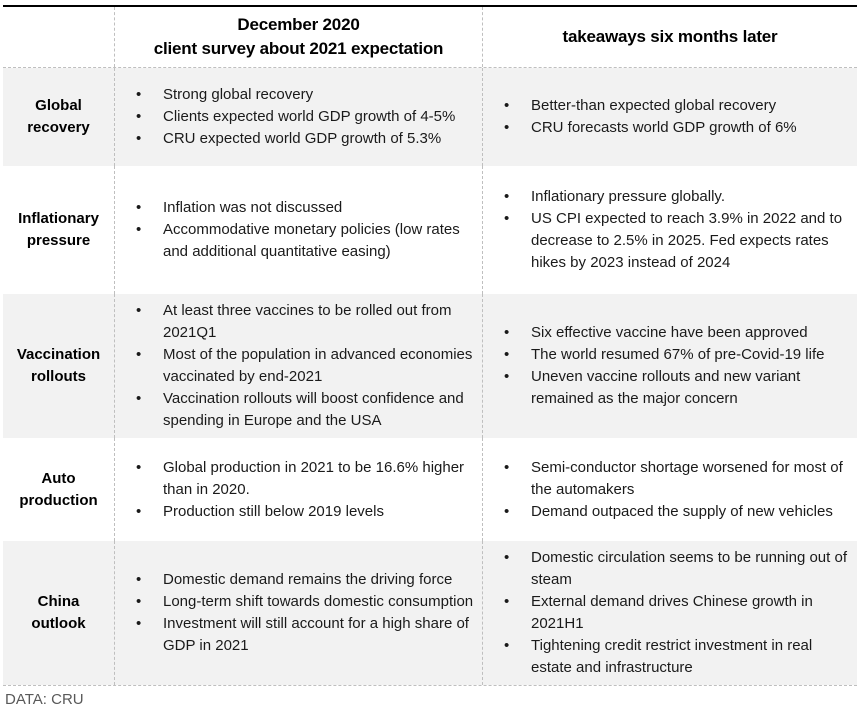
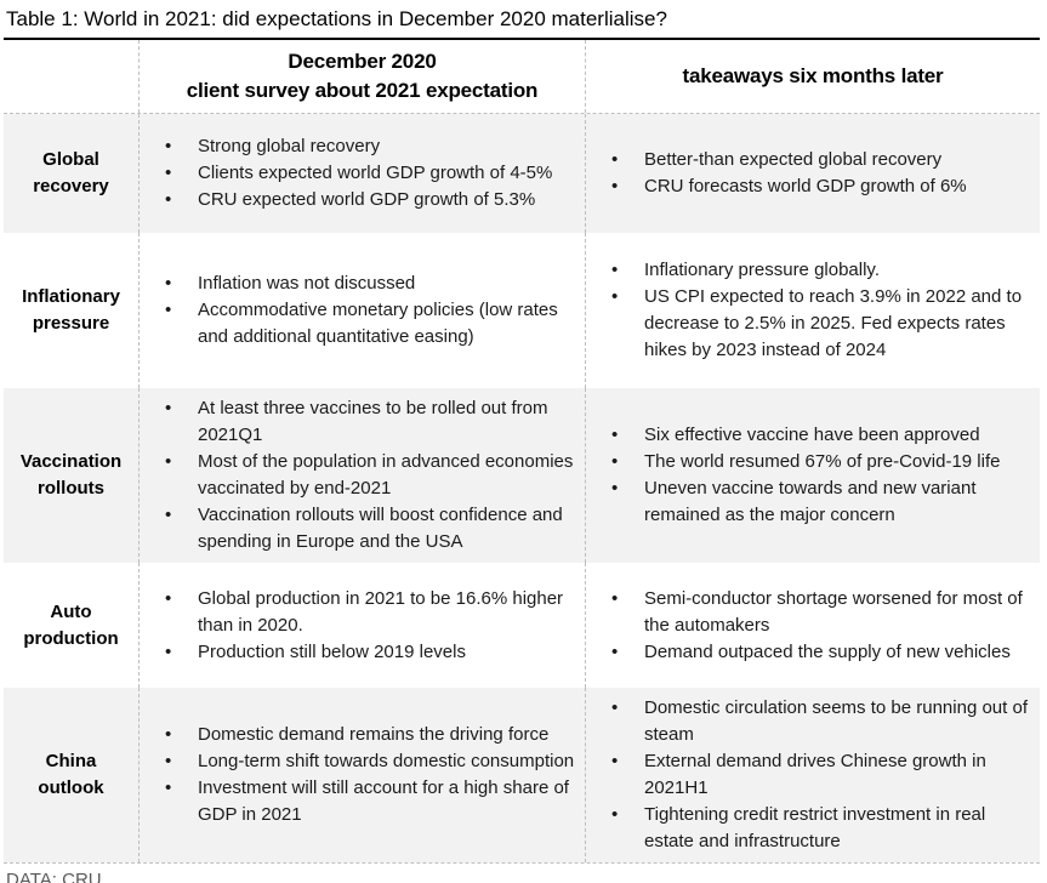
+ Table 1: World in 2021: did expectations in December 2020 materlialise?
  December 2020
  client survey about 2021 expectation
  takeaways six months later
  Global recovery
  •
  Strong global recovery
  •
  Clients expected world GDP growth of 4-5%
  •
  CRU expected world GDP growth of 5.3%
  •
  Better-than expected global recovery
  •
  CRU forecasts world GDP growth of 6%
  Inflationary pressure
  •
  Inflation was not discussed
  •
  Accommodative monetary policies (low rates and additional quantitative easing)
  •
  Inflationary pressure globally.
  •
  US CPI expected to reach 3.9% in 2022 and to decrease to 2.5% in 2025. Fed expects rates hikes by 2023 instead of 2024
  Vaccination rollouts
  •
  At least three vaccines to be rolled out from 2021Q1
  •
  Most of the population in advanced economies vaccinated by end-2021
  •
  Vaccination rollouts will boost confidence and spending in Europe and the USA
  •
  Six effective vaccine have been approved
  •
  The world resumed 67% of pre-Covid-19 life
  •
- Uneven vaccine rollouts and new variant remained as the major concern
+ Uneven vaccine towards and new variant remained as the major concern
  Auto production
  •
  Global production in 2021 to be 16.6% higher than in 2020.
  •
  Production still below 2019 levels
  •
  Semi-conductor shortage worsened for most of the automakers
  •
  Demand outpaced the supply of new vehicles
  China outlook
  •
  Domestic demand remains the driving force
  •
  Long-term shift towards domestic consumption
  •
  Investment will still account for a high share of GDP in 2021
  •
  Domestic circulation seems to be running out of steam
  •
  External demand drives Chinese growth in 2021H1
  •
  Tightening credit restrict investment in real estate and infrastructure
  DATA: CRU
